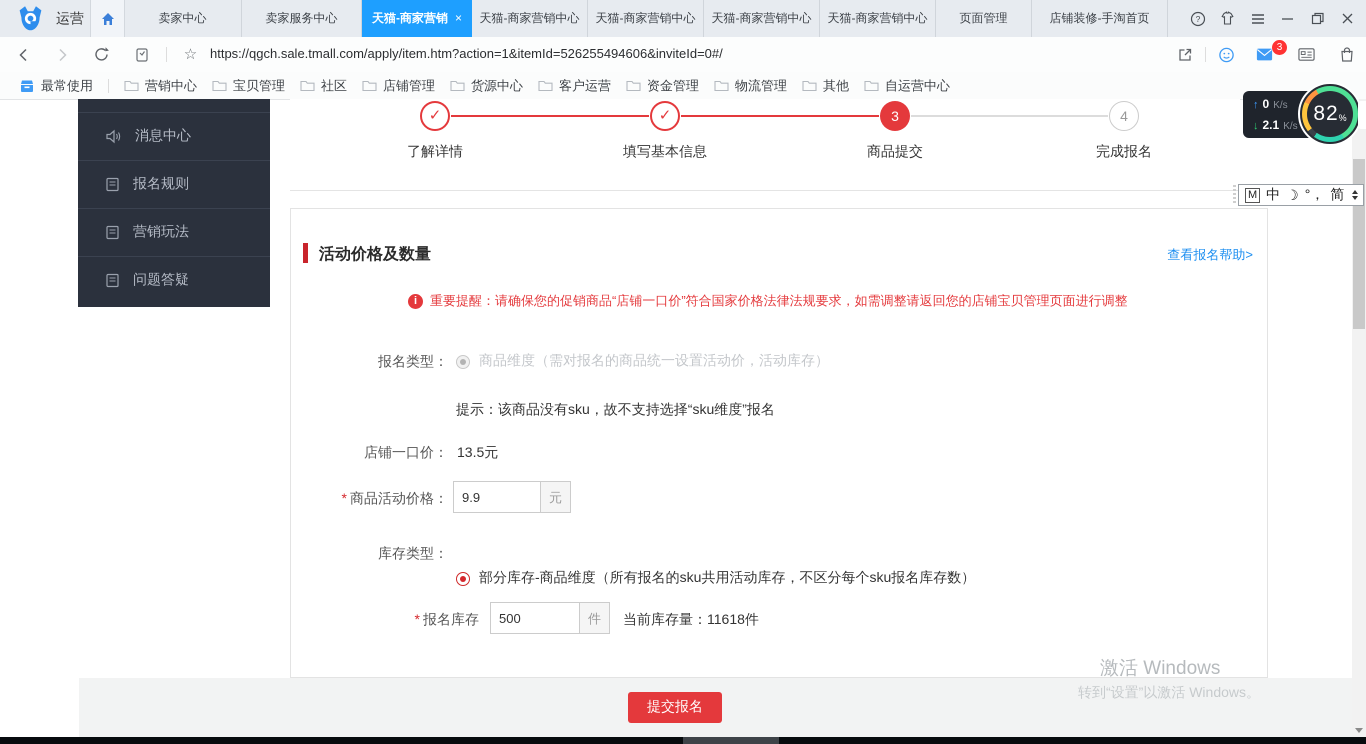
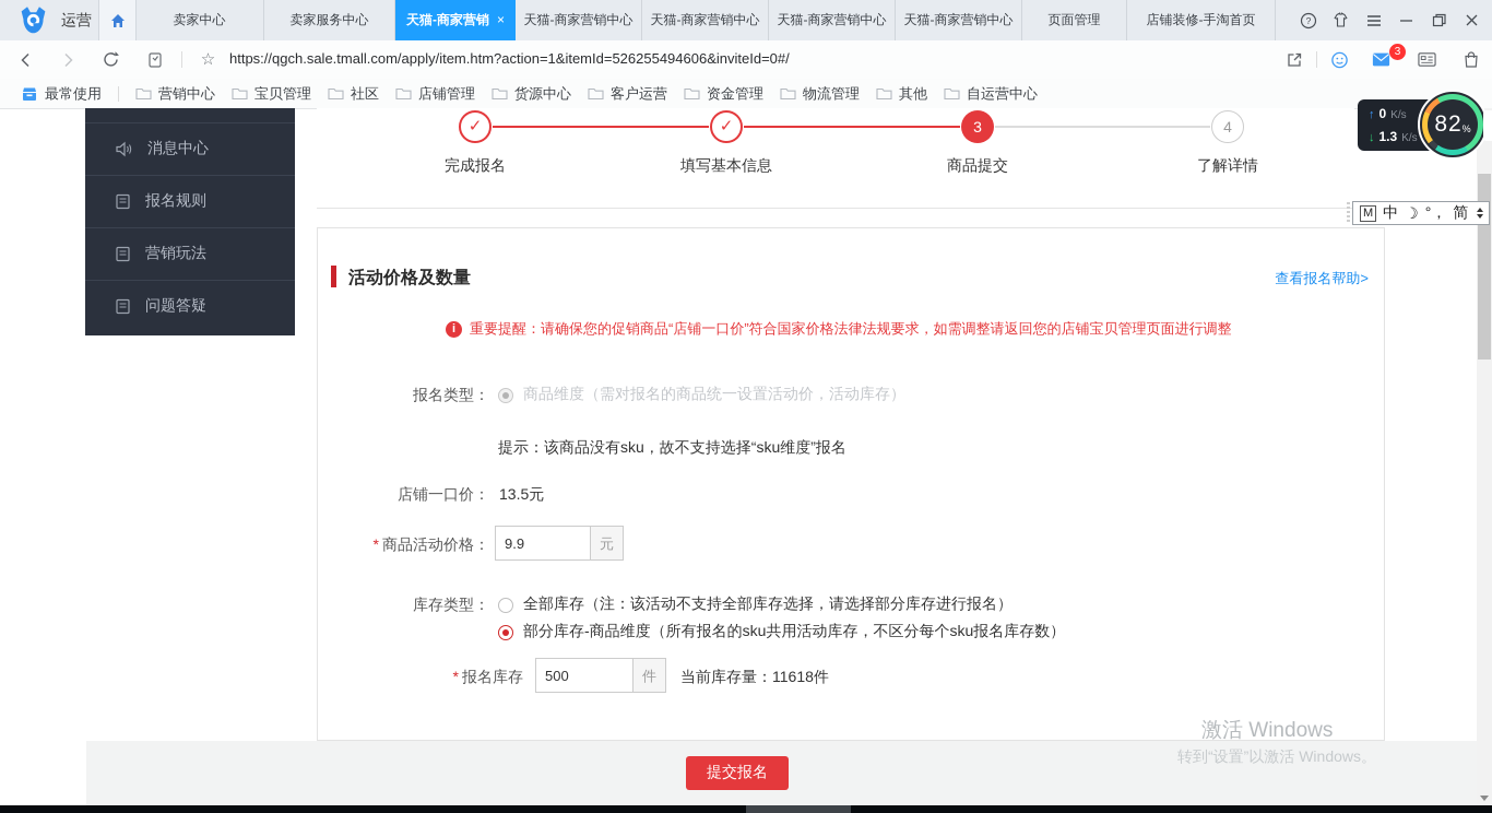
  运营
  卖家中心
  卖家服务中心
  天猫-商家营销 ×
  天猫-商家营销中心
  天猫-商家营销中心
  天猫-商家营销中心
  天猫-商家营销中心
  页面管理
  店铺装修-手淘首页
  ?
  ☆
  https://qgch.sale.tmall.com/apply/item.htm?action=1&itemId=526255494606&inviteId=0#/
  3
  最常使用
  营销中心
  宝贝管理
  社区
  店铺管理
  货源中心
  客户运营
  资金管理
  物流管理
  其他
  自运营中心
  消息中心
  报名规则
  营销玩法
  问题答疑
  ✓
  ✓
  3
  4
- 了解详情
+ 完成报名
  填写基本信息
  商品提交
- 完成报名
+ 了解详情
  活动价格及数量
  查看报名帮助>
  i
  重要提醒：请确保您的促销商品“店铺一口价”符合国家价格法律法规要求，如需调整请返回您的店铺宝贝管理页面进行调整
  报名类型：
  商品维度（需对报名的商品统一设置活动价，活动库存）
  提示：该商品没有sku，故不支持选择“sku维度”报名
  店铺一口价：
  13.5元
  * 商品活动价格：
  9.9
  元
  库存类型：
+ 全部库存（注：该活动不支持全部库存选择，请选择部分库存进行报名）
  部分库存-商品维度（所有报名的sku共用活动库存，不区分每个sku报名库存数）
  * 报名库存
  500
  件
  当前库存量：11618件
  激活 Windows
  转到“设置”以激活 Windows。
  提交报名
  ↑
  0
  K/s
  ↓
- 2.1
+ 1.3
  K/s
  82
  %
  M
  中
  ☽
  °，
  简
